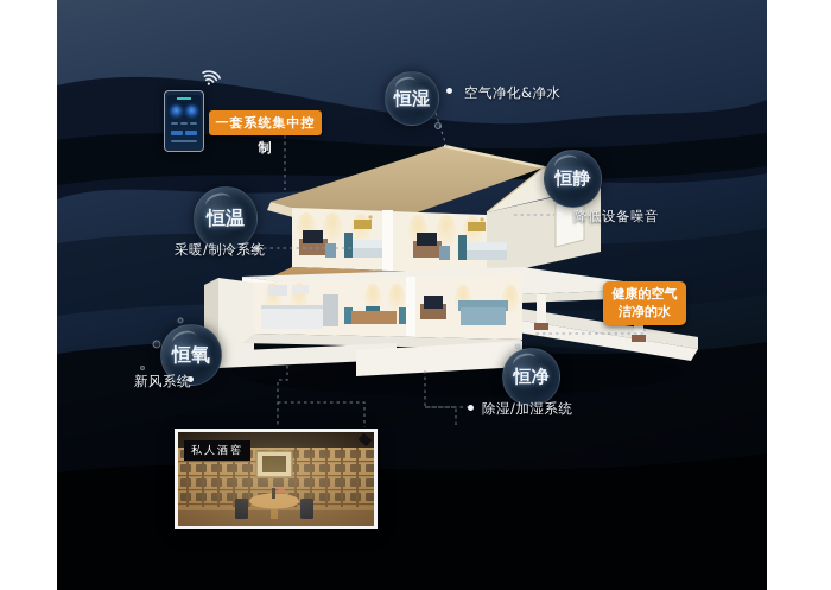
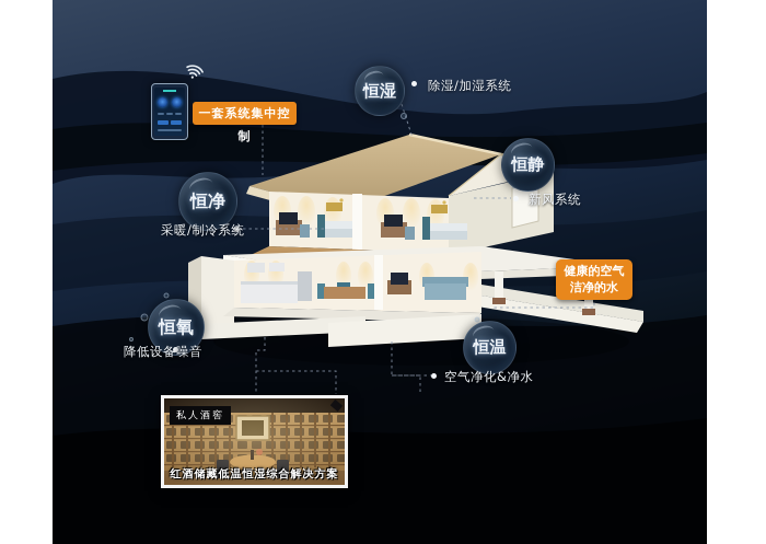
  一套系统集中控制
  恒湿
  恒静
- 恒温
+ 恒净
  恒氧
- 恒净
+ 恒温
- 空气净化&净水
+ 除湿/加湿系统
- 降低设备噪音
+ 新风系统
  采暖/制冷系统
- 新风系统
+ 降低设备噪音
- 除湿/加湿系统
+ 空气净化&净水
  健康的空气
  洁净的水
  私人酒窖
+ 红酒储藏低温恒湿综合解决方案
